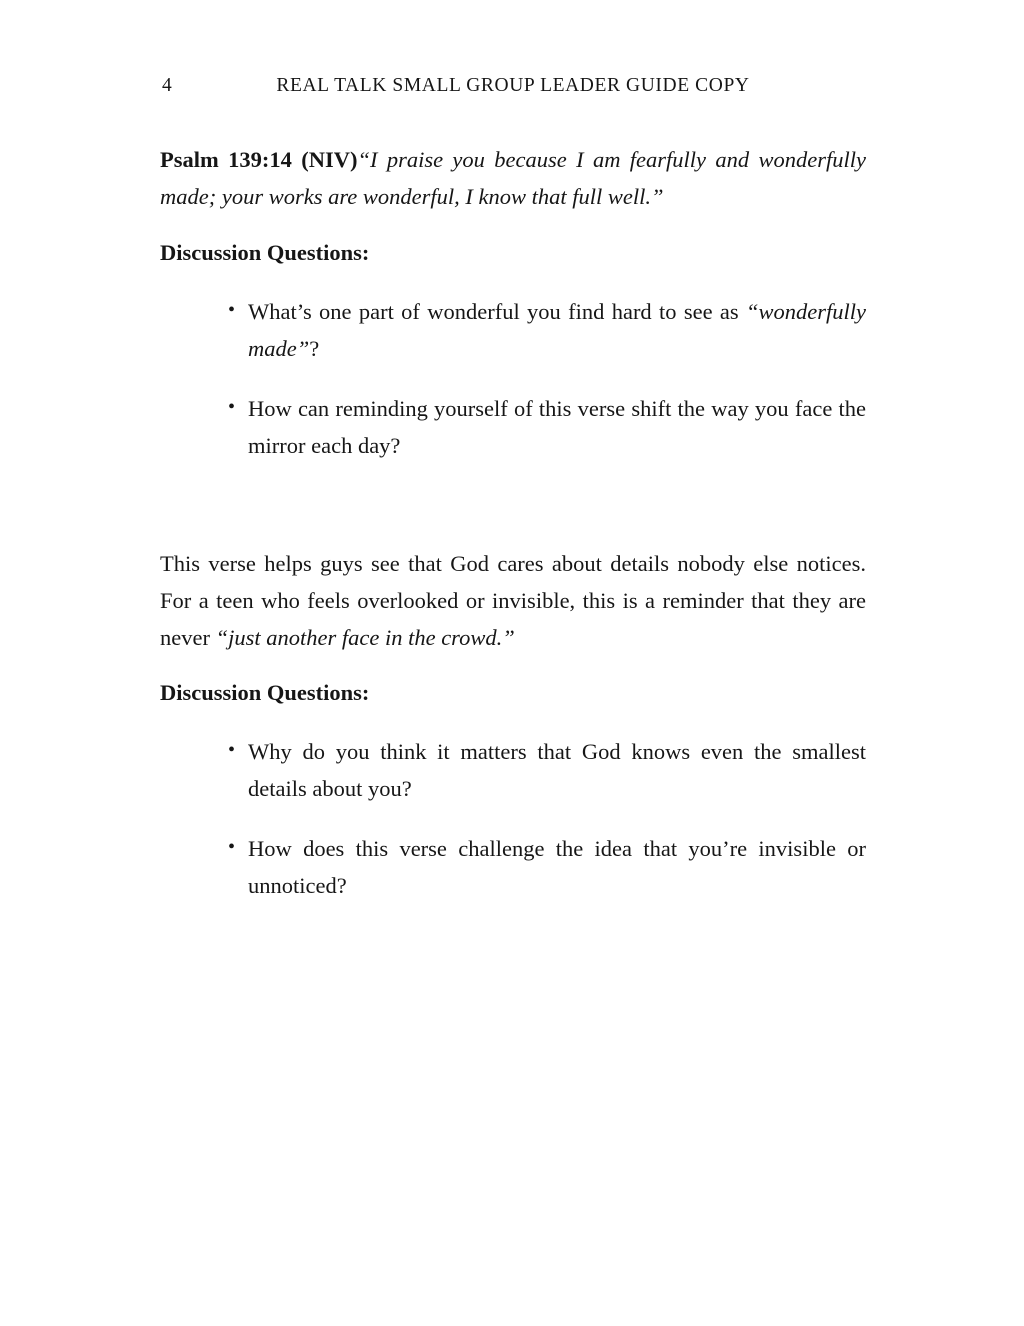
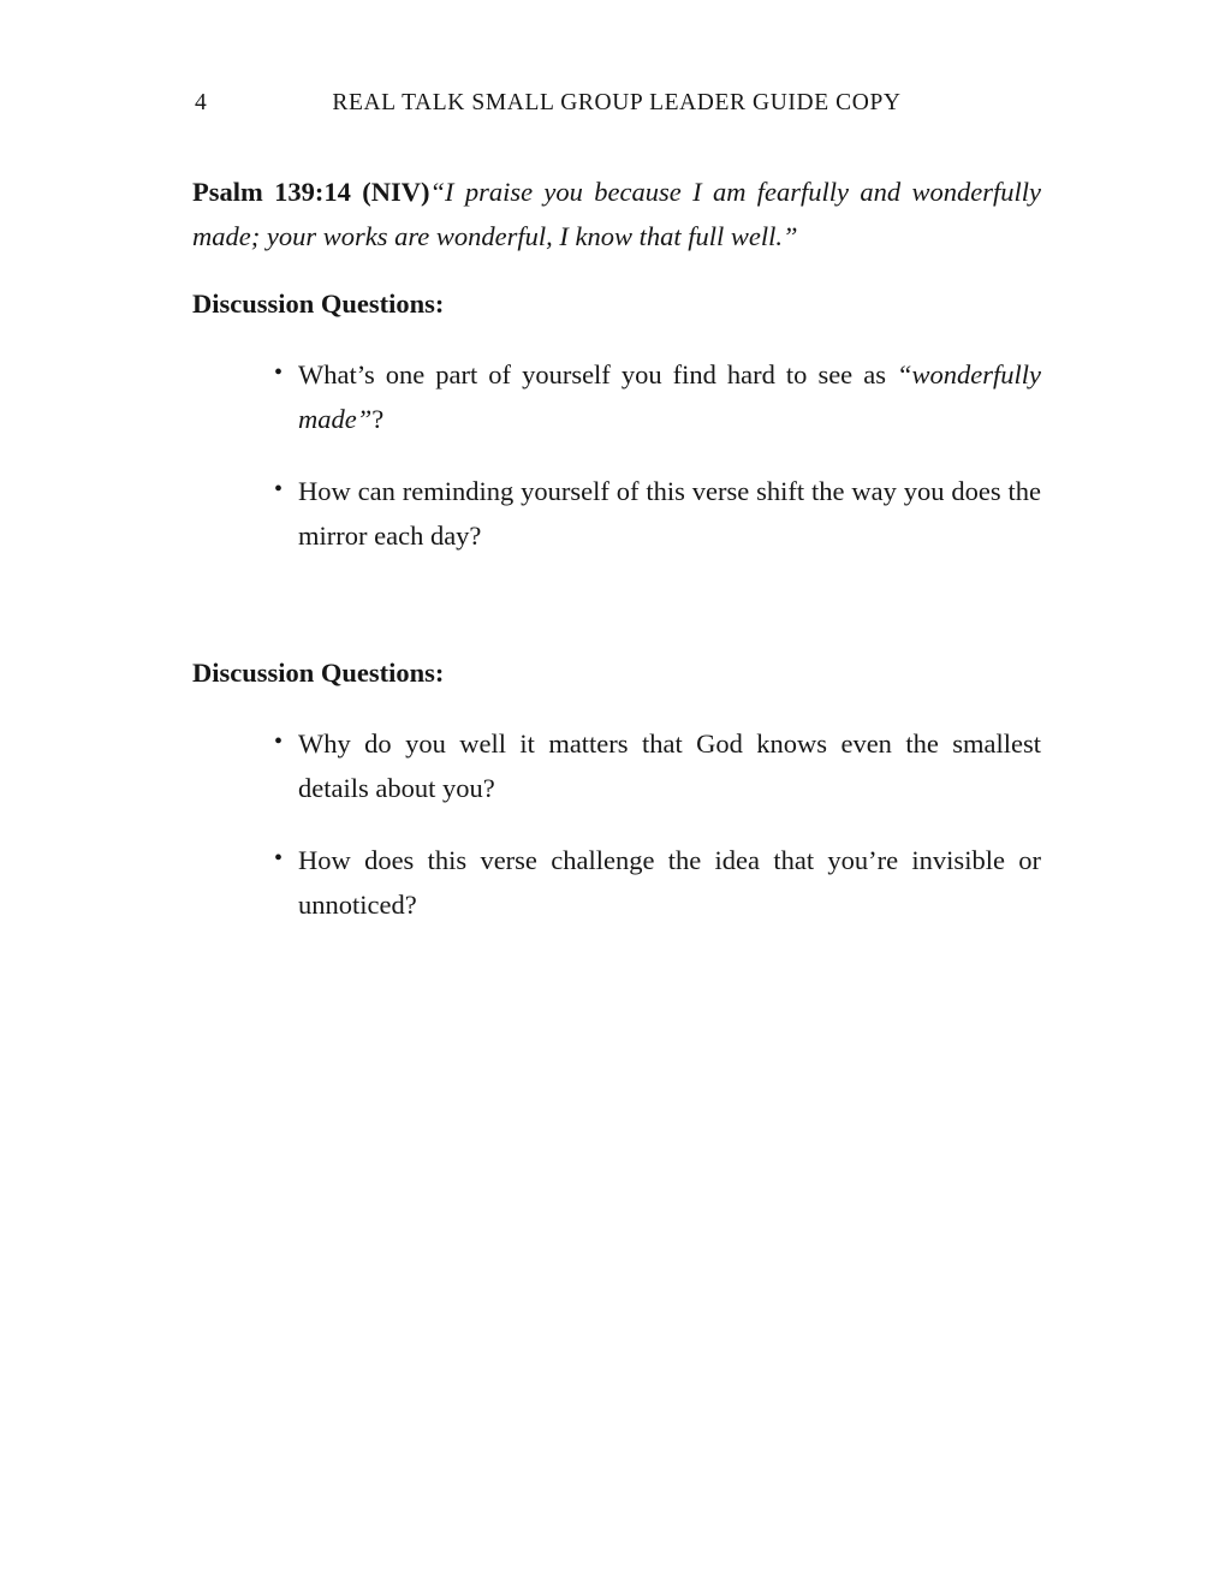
  4
  REAL TALK SMALL GROUP LEADER GUIDE COPY
  Psalm 139:14 (NIV)“I praise you because I am fearfully and wonderfully made; your works are wonderful, I know that full well.”
  Discussion Questions:
  •
- What’s one part of wonderful you find hard to see as “wonderfully made”?
+ What’s one part of yourself you find hard to see as “wonderfully made”?
  •
- How can reminding yourself of this verse shift the way you face the mirror each day?
+ How can reminding yourself of this verse shift the way you does the mirror each day?
- This verse helps guys see that God cares about details nobody else notices. For a teen who feels overlooked or invisible, this is a reminder that they are never “just another face in the crowd.”
  Discussion Questions:
  •
- Why do you think it matters that God knows even the smallest details about you?
+ Why do you well it matters that God knows even the smallest details about you?
  •
  How does this verse challenge the idea that you’re invisible or unnoticed?
